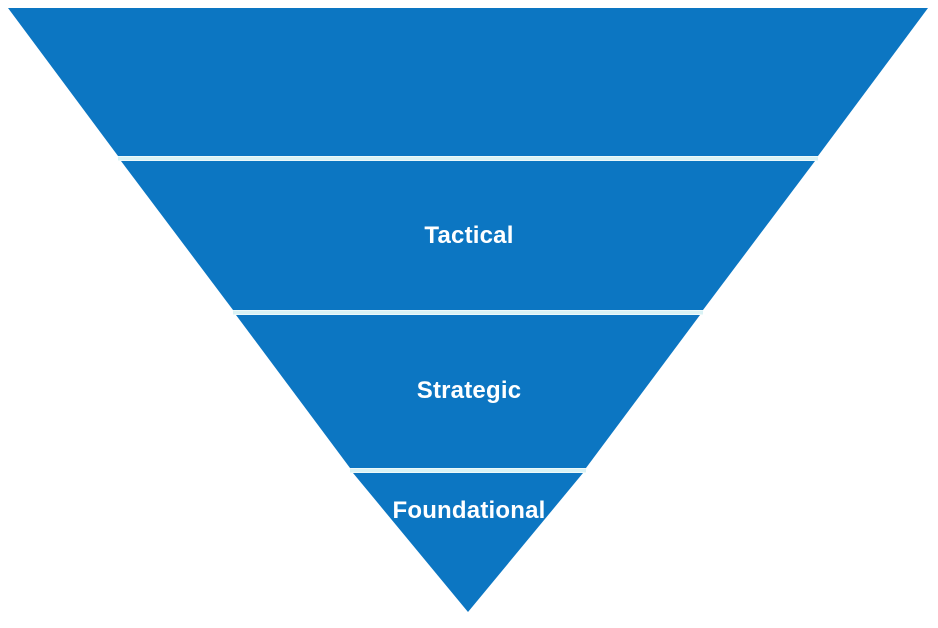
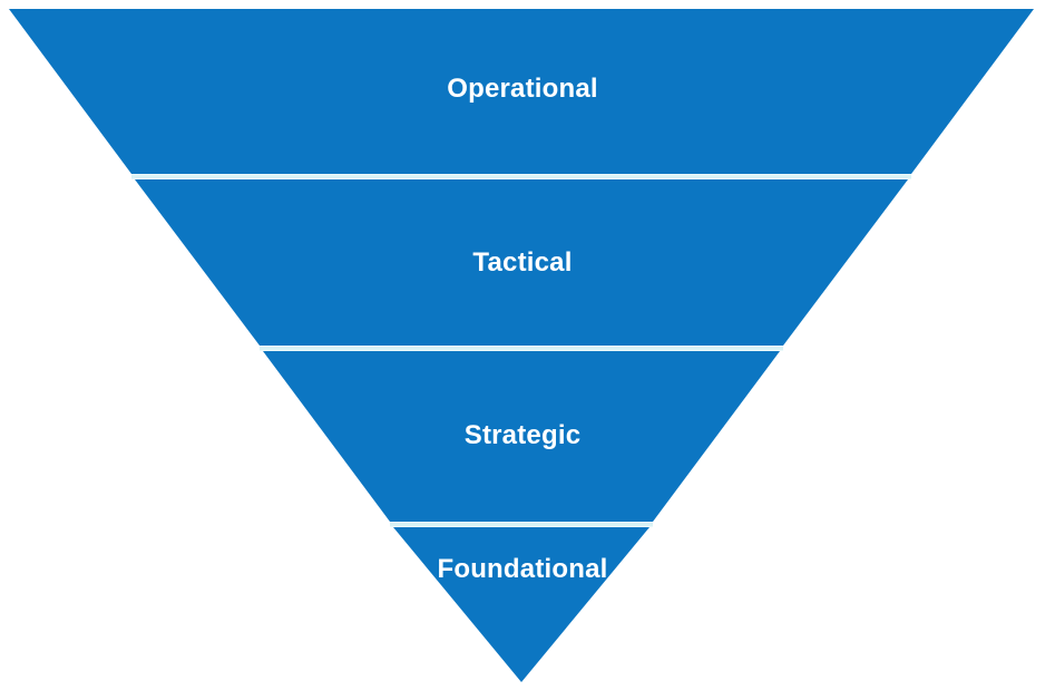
+ Operational
  Tactical
  Strategic
  Foundational
